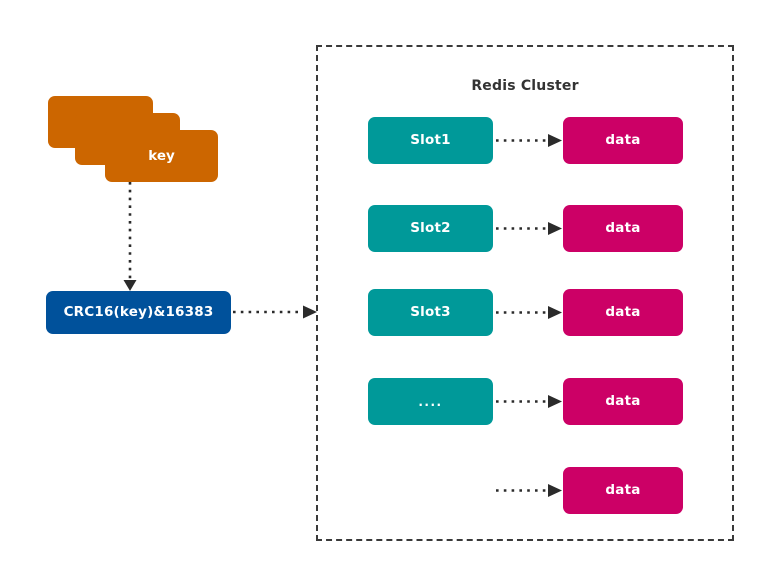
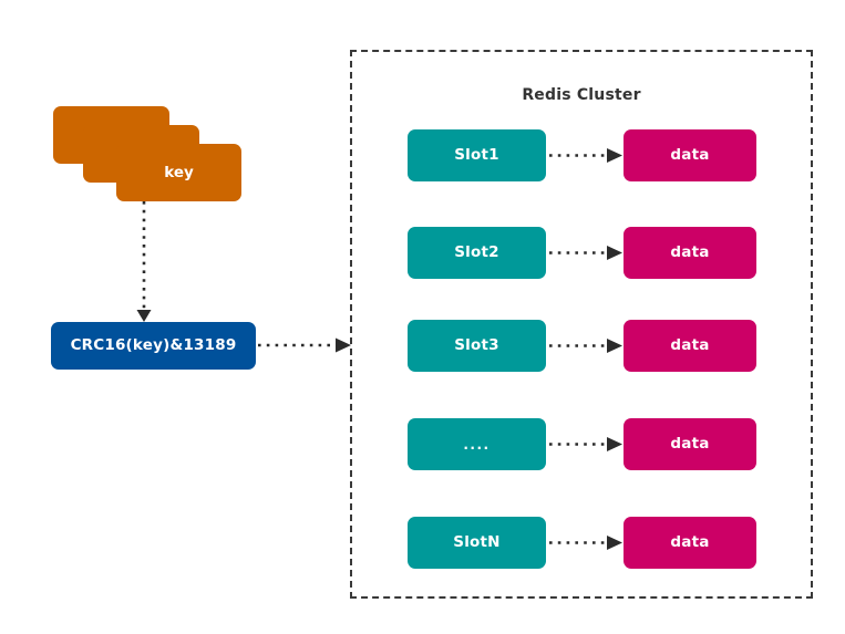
  key
- CRC16(key)&16383
+ CRC16(key)&13189
  Redis Cluster
  Slot1
  Slot2
  Slot3
  ....
+ SlotN
  data
  data
  data
  data
  data
